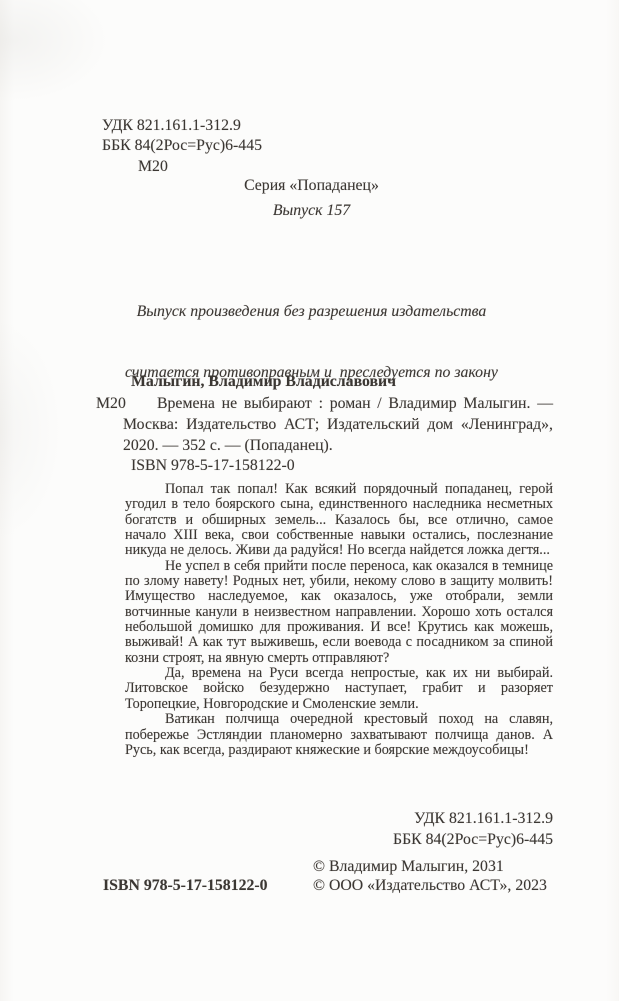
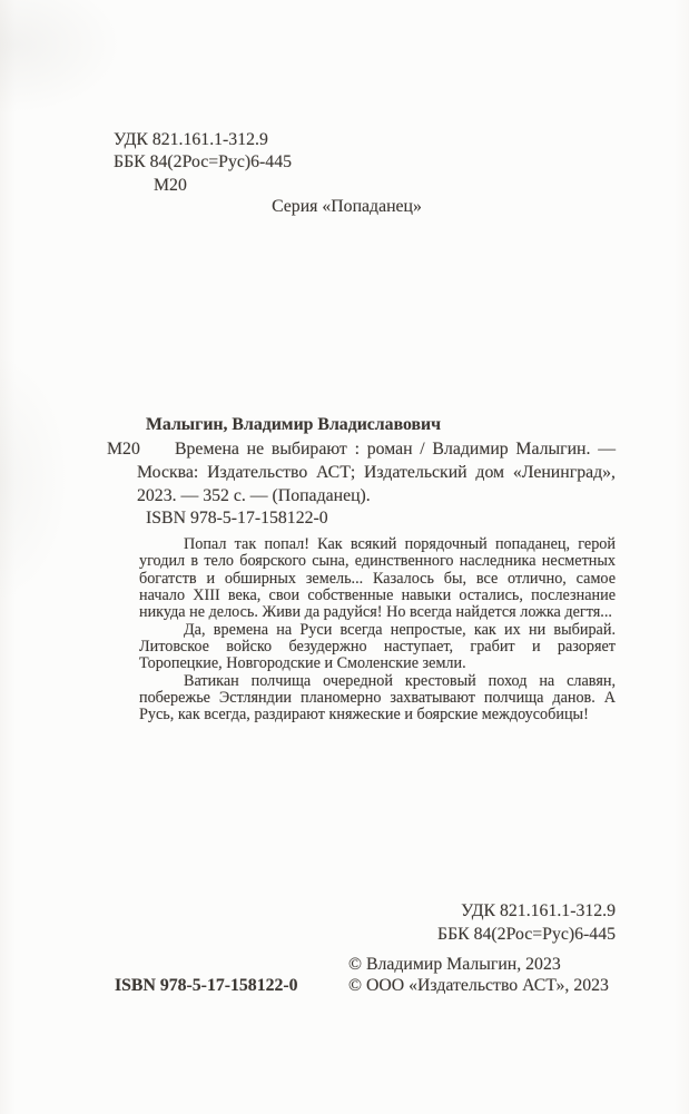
  УДК 821.161.1-312.9
  ББК 84(2Рос=Рус)6-445
  М20
  Серия «Попаданец»
- Выпуск 157
- Выпуск произведения без разрешения издательства
- считается противоправным и преследуется по закону
  Малыгин, Владимир Владиславович
  М20
- Времена не выбирают : роман / Владимир Малыгин. — Москва: Издательство АСТ; Издательский дом «Ленинград», 2020. — 352 с. — (Попаданец).
+ Времена не выбирают : роман / Владимир Малыгин. — Москва: Издательство АСТ; Издательский дом «Ленинград», 2023. — 352 с. — (Попаданец).
  ISBN 978-5-17-158122-0
  Попал так попал! Как всякий порядочный попаданец, герой угодил в тело боярского сына, единственного наследника несметных богатств и обширных земель... Казалось бы, все отлично, самое начало XIII века, свои собственные навыки остались, послезнание никуда не делось. Живи да радуйся! Но всегда найдется ложка дегтя...
- Не успел в себя прийти после переноса, как оказался в темнице по злому навету! Родных нет, убили, некому слово в защиту молвить! Имущество наследуемое, как оказалось, уже отобрали, земли вотчинные канули в неизвестном направлении. Хорошо хоть остался небольшой домишко для проживания. И все! Крутись как можешь, выживай! А как тут выживешь, если воевода с посадником за спиной козни строят, на явную смерть отправляют?
  Да, времена на Руси всегда непростые, как их ни выбирай. Литовское войско безудержно наступает, грабит и разоряет Торопецкие, Новгородские и Смоленские земли.
  Ватикан полчища очередной крестовый поход на славян, побережье Эстляндии планомерно захватывают полчища данов. А Русь, как всегда, раздирают княжеские и боярские междоусобицы!
  УДК 821.161.1-312.9
  ББК 84(2Рос=Рус)6-445
- © Владимир Малыгин, 2031
+ © Владимир Малыгин, 2023
  ISBN 978-5-17-158122-0
  © ООО «Издательство АСТ», 2023
